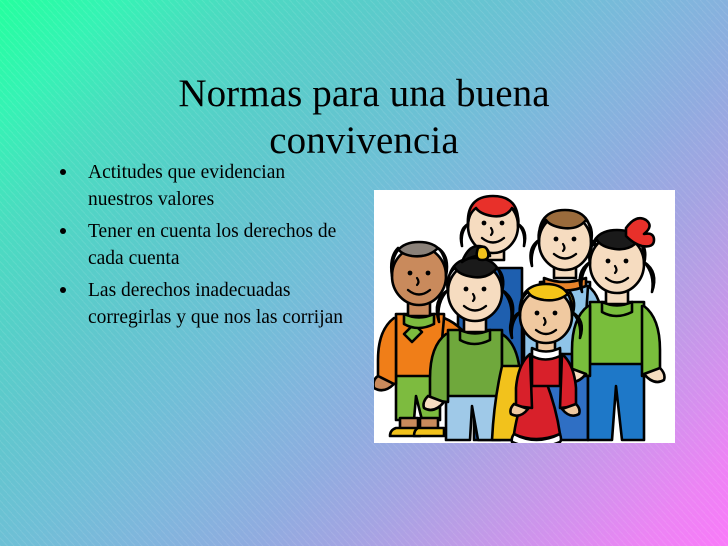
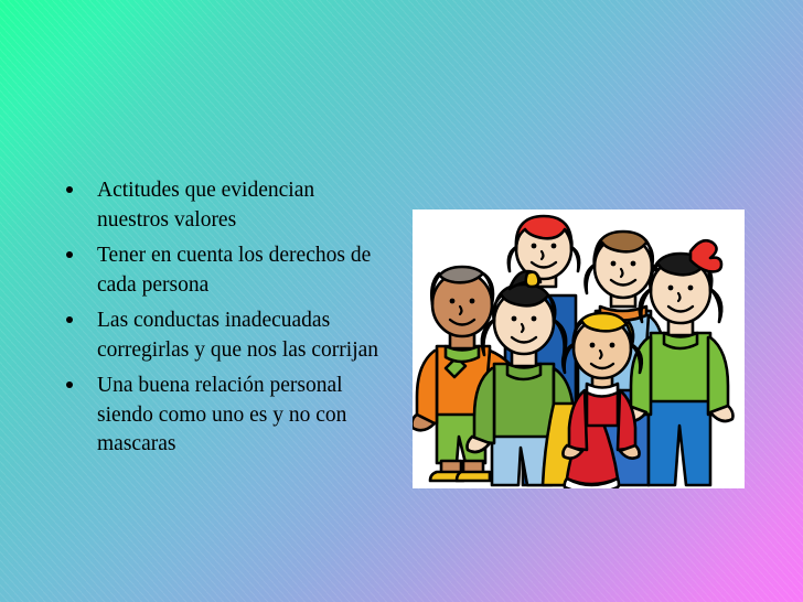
- Normas para una buena
- convivencia
  Actitudes que evidencian nuestros valores
- Tener en cuenta los derechos de cada cuenta
+ Tener en cuenta los derechos de cada persona
- Las derechos inadecuadas corregirlas y que nos las corrijan
+ Las conductas inadecuadas corregirlas y que nos las corrijan
+ Una buena relación personal siendo como uno es y no con mascaras
